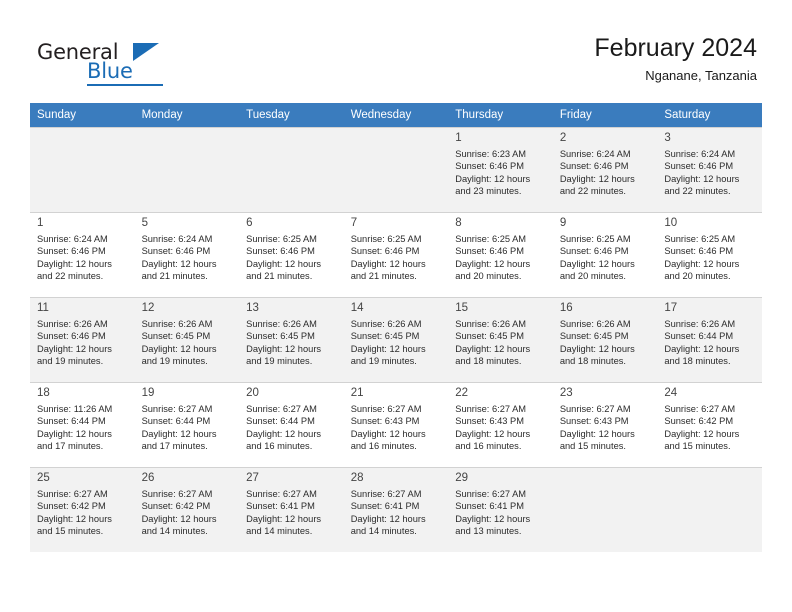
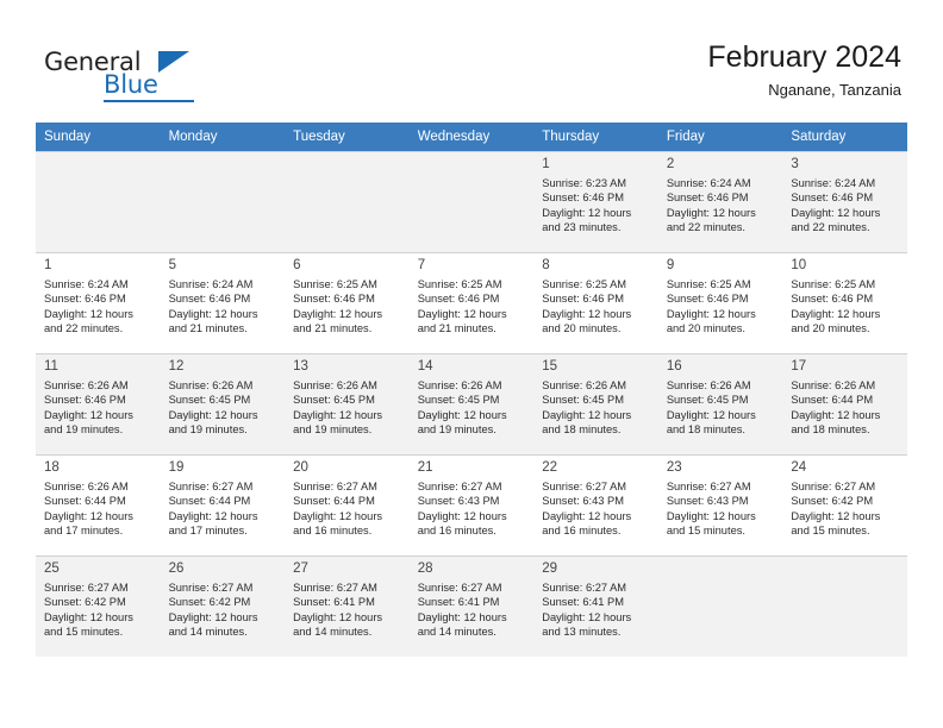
  General
  Blue
  February 2024
  Nganane, Tanzania
  Sunday	Monday	Tuesday	Wednesday	Thursday	Friday	Saturday
  				1Sunrise: 6:23 AM Sunset: 6:46 PM Daylight: 12 hours and 23 minutes.	2Sunrise: 6:24 AM Sunset: 6:46 PM Daylight: 12 hours and 22 minutes.	3Sunrise: 6:24 AM Sunset: 6:46 PM Daylight: 12 hours and 22 minutes.
  1Sunrise: 6:24 AM Sunset: 6:46 PM Daylight: 12 hours and 22 minutes.	5Sunrise: 6:24 AM Sunset: 6:46 PM Daylight: 12 hours and 21 minutes.	6Sunrise: 6:25 AM Sunset: 6:46 PM Daylight: 12 hours and 21 minutes.	7Sunrise: 6:25 AM Sunset: 6:46 PM Daylight: 12 hours and 21 minutes.	8Sunrise: 6:25 AM Sunset: 6:46 PM Daylight: 12 hours and 20 minutes.	9Sunrise: 6:25 AM Sunset: 6:46 PM Daylight: 12 hours and 20 minutes.	10Sunrise: 6:25 AM Sunset: 6:46 PM Daylight: 12 hours and 20 minutes.
  11Sunrise: 6:26 AM Sunset: 6:46 PM Daylight: 12 hours and 19 minutes.	12Sunrise: 6:26 AM Sunset: 6:45 PM Daylight: 12 hours and 19 minutes.	13Sunrise: 6:26 AM Sunset: 6:45 PM Daylight: 12 hours and 19 minutes.	14Sunrise: 6:26 AM Sunset: 6:45 PM Daylight: 12 hours and 19 minutes.	15Sunrise: 6:26 AM Sunset: 6:45 PM Daylight: 12 hours and 18 minutes.	16Sunrise: 6:26 AM Sunset: 6:45 PM Daylight: 12 hours and 18 minutes.	17Sunrise: 6:26 AM Sunset: 6:44 PM Daylight: 12 hours and 18 minutes.
- 18Sunrise: 11:26 AM Sunset: 6:44 PM Daylight: 12 hours and 17 minutes.	19Sunrise: 6:27 AM Sunset: 6:44 PM Daylight: 12 hours and 17 minutes.	20Sunrise: 6:27 AM Sunset: 6:44 PM Daylight: 12 hours and 16 minutes.	21Sunrise: 6:27 AM Sunset: 6:43 PM Daylight: 12 hours and 16 minutes.	22Sunrise: 6:27 AM Sunset: 6:43 PM Daylight: 12 hours and 16 minutes.	23Sunrise: 6:27 AM Sunset: 6:43 PM Daylight: 12 hours and 15 minutes.	24Sunrise: 6:27 AM Sunset: 6:42 PM Daylight: 12 hours and 15 minutes.
+ 18Sunrise: 6:26 AM Sunset: 6:44 PM Daylight: 12 hours and 17 minutes.	19Sunrise: 6:27 AM Sunset: 6:44 PM Daylight: 12 hours and 17 minutes.	20Sunrise: 6:27 AM Sunset: 6:44 PM Daylight: 12 hours and 16 minutes.	21Sunrise: 6:27 AM Sunset: 6:43 PM Daylight: 12 hours and 16 minutes.	22Sunrise: 6:27 AM Sunset: 6:43 PM Daylight: 12 hours and 16 minutes.	23Sunrise: 6:27 AM Sunset: 6:43 PM Daylight: 12 hours and 15 minutes.	24Sunrise: 6:27 AM Sunset: 6:42 PM Daylight: 12 hours and 15 minutes.
  25Sunrise: 6:27 AM Sunset: 6:42 PM Daylight: 12 hours and 15 minutes.	26Sunrise: 6:27 AM Sunset: 6:42 PM Daylight: 12 hours and 14 minutes.	27Sunrise: 6:27 AM Sunset: 6:41 PM Daylight: 12 hours and 14 minutes.	28Sunrise: 6:27 AM Sunset: 6:41 PM Daylight: 12 hours and 14 minutes.	29Sunrise: 6:27 AM Sunset: 6:41 PM Daylight: 12 hours and 13 minutes.
